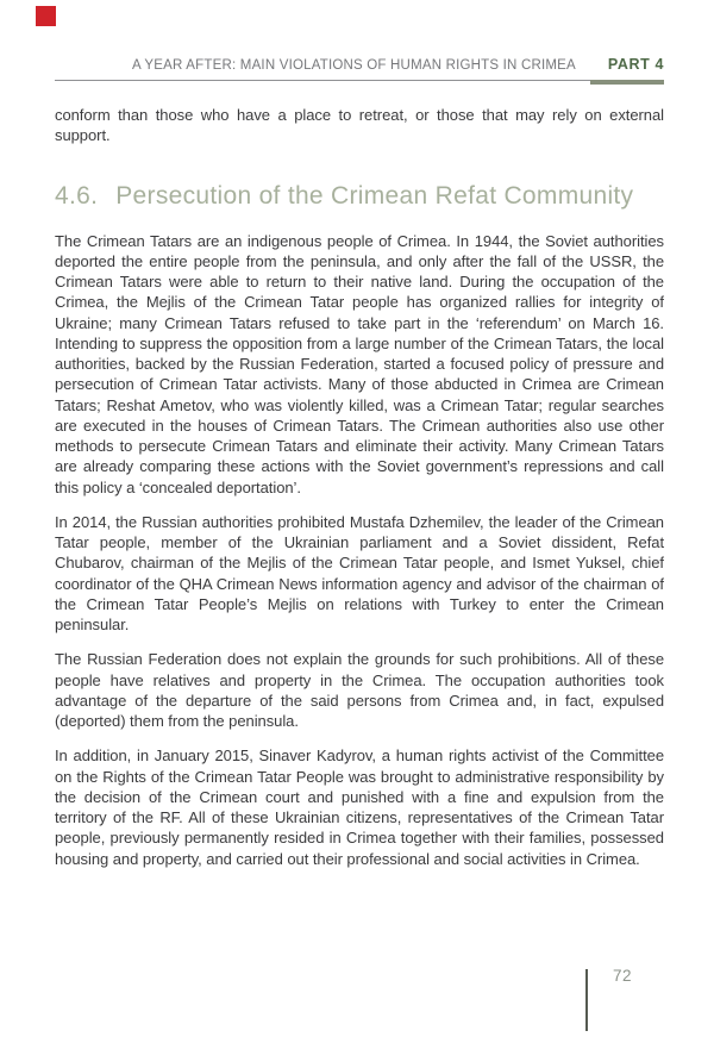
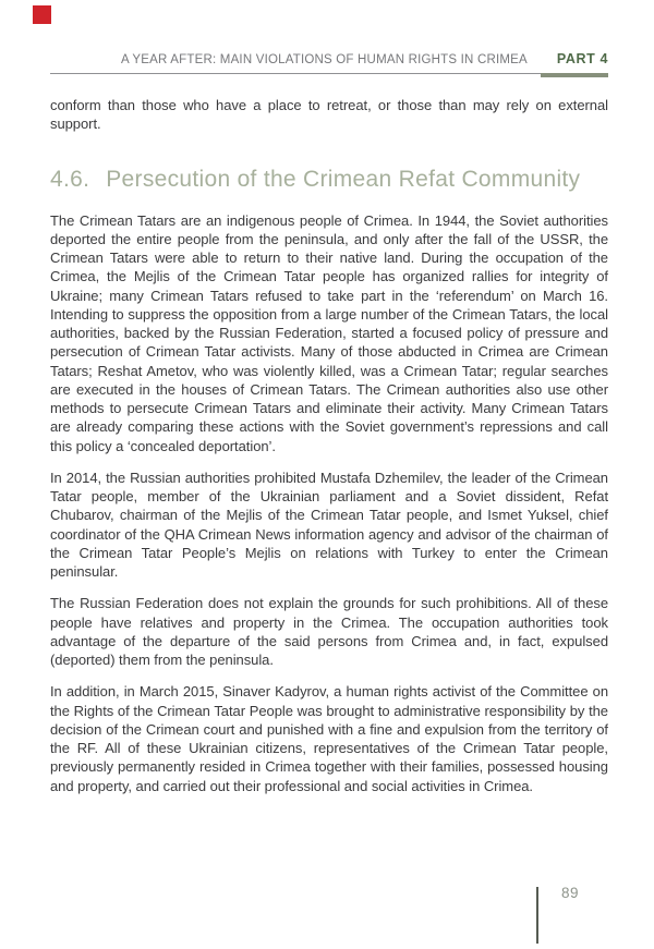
  A YEAR AFTER: MAIN VIOLATIONS OF HUMAN RIGHTS IN CRIMEA
  PART 4
- conform than those who have a place to retreat, or those that may rely on external support.
+ conform than those who have a place to retreat, or those than may rely on external support.
  4.6.
  Persecution of the Crimean Refat Community
  The Crimean Tatars are an indigenous people of Crimea. In 1944, the Soviet authorities deported the entire people from the peninsula, and only after the fall of the USSR, the Crimean Tatars were able to return to their native land. During the occupation of the Crimea, the Mejlis of the Crimean Tatar people has organized rallies for integrity of Ukraine; many Crimean Tatars refused to take part in the ‘referendum’ on March 16. Intending to suppress the opposition from a large number of the Crimean Tatars, the local authorities, backed by the Russian Federation, started a focused policy of pressure and persecution of Crimean Tatar activists. Many of those abducted in Crimea are Crimean Tatars; Reshat Ametov, who was violently killed, was a Crimean Tatar; regular searches are executed in the houses of Crimean Tatars. The Crimean authorities also use other methods to persecute Crimean Tatars and eliminate their activity. Many Crimean Tatars are already comparing these actions with the Soviet government’s repressions and call this policy a ‘concealed deportation’.
  In 2014, the Russian authorities prohibited Mustafa Dzhemilev, the leader of the Crimean Tatar people, member of the Ukrainian parliament and a Soviet dissident, Refat Chubarov, chairman of the Mejlis of the Crimean Tatar people, and Ismet Yuksel, chief coordinator of the QHA Crimean News information agency and advisor of the chairman of the Crimean Tatar People’s Mejlis on relations with Turkey to enter the Crimean peninsular.
  The Russian Federation does not explain the grounds for such prohibitions. All of these people have relatives and property in the Crimea. The occupation authorities took advantage of the departure of the said persons from Crimea and, in fact, expulsed (deported) them from the peninsula.
- In addition, in January 2015, Sinaver Kadyrov, a human rights activist of the Committee on the Rights of the Crimean Tatar People was brought to administrative responsibility by the decision of the Crimean court and punished with a fine and expulsion from the territory of the RF. All of these Ukrainian citizens, representatives of the Crimean Tatar people, previously permanently resided in Crimea together with their families, possessed housing and property, and carried out their professional and social activities in Crimea.
+ In addition, in March 2015, Sinaver Kadyrov, a human rights activist of the Committee on the Rights of the Crimean Tatar People was brought to administrative responsibility by the decision of the Crimean court and punished with a fine and expulsion from the territory of the RF. All of these Ukrainian citizens, representatives of the Crimean Tatar people, previously permanently resided in Crimea together with their families, possessed housing and property, and carried out their professional and social activities in Crimea.
- 72
+ 89
